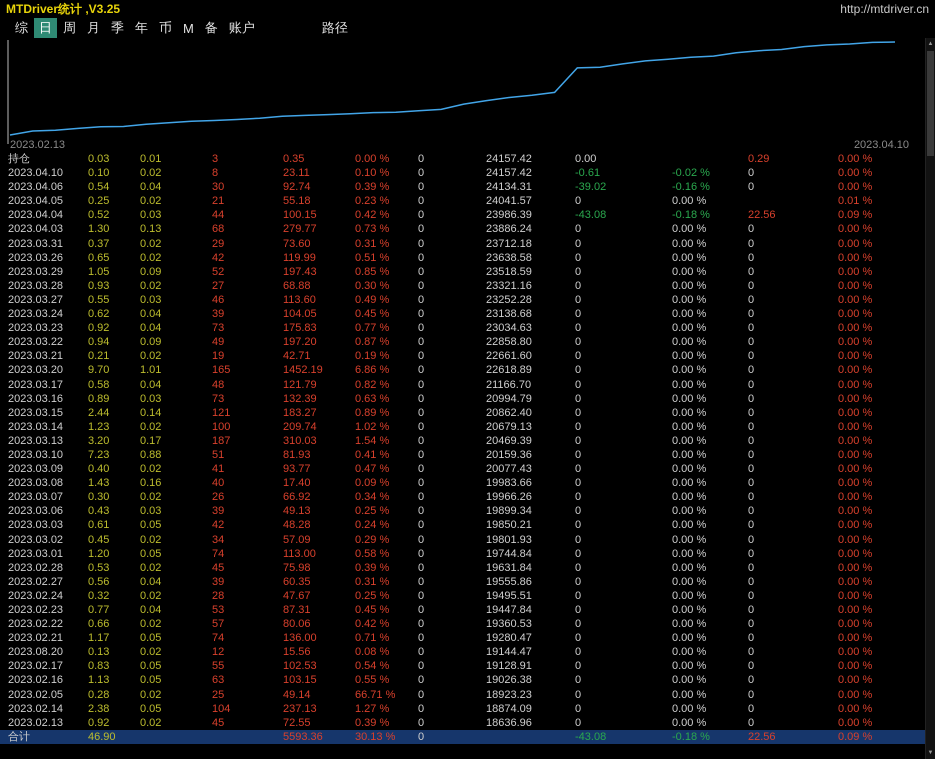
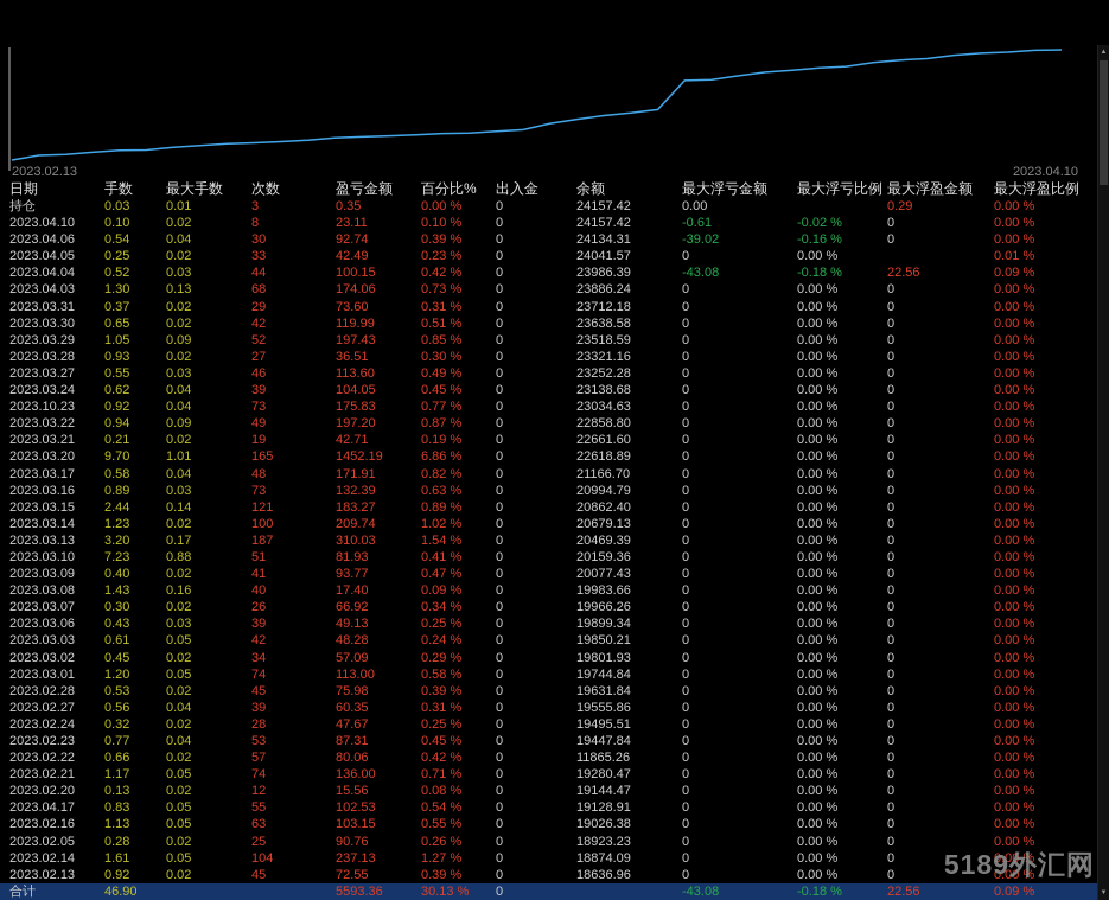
- MTDriver统计 ,V3.25
- http://mtdriver.cn
- 综
- 日
- 周
- 月
- 季
- 年
- 币
- M
- 备
- 账户
- 路径
  2023.02.13
  2023.04.10
+ 日期
+ 手数
+ 最大手数
+ 次数
+ 盈亏金额
+ 百分比%
+ 出入金
+ 余额
+ 最大浮亏金额
+ 最大浮亏比例
+ 最大浮盈金额
+ 最大浮盈比例
  持仓
  0.03
  0.01
  3
  0.35
  0.00 %
  0
  24157.42
  0.00
  0.29
  0.00 %
  2023.04.10
  0.10
  0.02
  8
  23.11
  0.10 %
  0
  24157.42
  -0.61
  -0.02 %
  0
  0.00 %
  2023.04.06
  0.54
  0.04
  30
  92.74
  0.39 %
  0
  24134.31
  -39.02
  -0.16 %
  0
  0.00 %
  2023.04.05
  0.25
  0.02
- 21
+ 33
- 55.18
+ 42.49
  0.23 %
  0
  24041.57
  0
  0.00 %
  0.01 %
  2023.04.04
  0.52
  0.03
  44
  100.15
  0.42 %
  0
  23986.39
  -43.08
  -0.18 %
  22.56
  0.09 %
  2023.04.03
  1.30
  0.13
  68
- 279.77
+ 174.06
  0.73 %
  0
  23886.24
  0
  0.00 %
  0
  0.00 %
  2023.03.31
  0.37
  0.02
  29
  73.60
  0.31 %
  0
  23712.18
  0
  0.00 %
  0
  0.00 %
- 2023.03.26
+ 2023.03.30
  0.65
  0.02
  42
  119.99
  0.51 %
  0
  23638.58
  0
  0.00 %
  0
  0.00 %
  2023.03.29
  1.05
  0.09
  52
  197.43
  0.85 %
  0
  23518.59
  0
  0.00 %
  0
  0.00 %
  2023.03.28
  0.93
  0.02
  27
- 68.88
+ 36.51
  0.30 %
  0
  23321.16
  0
  0.00 %
  0
  0.00 %
  2023.03.27
  0.55
  0.03
  46
  113.60
  0.49 %
  0
  23252.28
  0
  0.00 %
  0
  0.00 %
  2023.03.24
  0.62
  0.04
  39
  104.05
  0.45 %
  0
  23138.68
  0
  0.00 %
  0
  0.00 %
- 2023.03.23
+ 2023.10.23
  0.92
  0.04
  73
  175.83
  0.77 %
  0
  23034.63
  0
  0.00 %
  0
  0.00 %
  2023.03.22
  0.94
  0.09
  49
  197.20
  0.87 %
  0
  22858.80
  0
  0.00 %
  0
  0.00 %
  2023.03.21
  0.21
  0.02
  19
  42.71
  0.19 %
  0
  22661.60
  0
  0.00 %
  0
  0.00 %
  2023.03.20
  9.70
  1.01
  165
  1452.19
  6.86 %
  0
  22618.89
  0
  0.00 %
  0
  0.00 %
  2023.03.17
  0.58
  0.04
  48
- 121.79
+ 171.91
  0.82 %
  0
  21166.70
  0
  0.00 %
  0
  0.00 %
  2023.03.16
  0.89
  0.03
  73
  132.39
  0.63 %
  0
  20994.79
  0
  0.00 %
  0
  0.00 %
  2023.03.15
  2.44
  0.14
  121
  183.27
  0.89 %
  0
  20862.40
  0
  0.00 %
  0
  0.00 %
  2023.03.14
  1.23
  0.02
  100
  209.74
  1.02 %
  0
  20679.13
  0
  0.00 %
  0
  0.00 %
  2023.03.13
  3.20
  0.17
  187
  310.03
  1.54 %
  0
  20469.39
  0
  0.00 %
  0
  0.00 %
  2023.03.10
  7.23
  0.88
  51
  81.93
  0.41 %
  0
  20159.36
  0
  0.00 %
  0
  0.00 %
  2023.03.09
  0.40
  0.02
  41
  93.77
  0.47 %
  0
  20077.43
  0
  0.00 %
  0
  0.00 %
  2023.03.08
  1.43
  0.16
  40
  17.40
  0.09 %
  0
  19983.66
  0
  0.00 %
  0
  0.00 %
  2023.03.07
  0.30
  0.02
  26
  66.92
  0.34 %
  0
  19966.26
  0
  0.00 %
  0
  0.00 %
  2023.03.06
  0.43
  0.03
  39
  49.13
  0.25 %
  0
  19899.34
  0
  0.00 %
  0
  0.00 %
  2023.03.03
  0.61
  0.05
  42
  48.28
  0.24 %
  0
  19850.21
  0
  0.00 %
  0
  0.00 %
  2023.03.02
  0.45
  0.02
  34
  57.09
  0.29 %
  0
  19801.93
  0
  0.00 %
  0
  0.00 %
  2023.03.01
  1.20
  0.05
  74
  113.00
  0.58 %
  0
  19744.84
  0
  0.00 %
  0
  0.00 %
  2023.02.28
  0.53
  0.02
  45
  75.98
  0.39 %
  0
  19631.84
  0
  0.00 %
  0
  0.00 %
  2023.02.27
  0.56
  0.04
  39
  60.35
  0.31 %
  0
  19555.86
  0
  0.00 %
  0
  0.00 %
  2023.02.24
  0.32
  0.02
  28
  47.67
  0.25 %
  0
  19495.51
  0
  0.00 %
  0
  0.00 %
  2023.02.23
  0.77
  0.04
  53
  87.31
  0.45 %
  0
  19447.84
  0
  0.00 %
  0
  0.00 %
  2023.02.22
  0.66
  0.02
  57
  80.06
  0.42 %
  0
- 19360.53
+ 11865.26
  0
  0.00 %
  0
  0.00 %
  2023.02.21
  1.17
  0.05
  74
  136.00
  0.71 %
  0
  19280.47
  0
  0.00 %
  0
  0.00 %
- 2023.08.20
+ 2023.02.20
  0.13
  0.02
  12
  15.56
  0.08 %
  0
  19144.47
  0
  0.00 %
  0
  0.00 %
- 2023.02.17
+ 2023.04.17
  0.83
  0.05
  55
  102.53
  0.54 %
  0
  19128.91
  0
  0.00 %
  0
  0.00 %
  2023.02.16
  1.13
  0.05
  63
  103.15
  0.55 %
  0
  19026.38
  0
  0.00 %
  0
  0.00 %
  2023.02.05
  0.28
  0.02
  25
- 49.14
+ 90.76
- 66.71 %
+ 0.26 %
  0
  18923.23
  0
  0.00 %
  0
  0.00 %
  2023.02.14
- 2.38
+ 1.61
  0.05
  104
  237.13
  1.27 %
  0
  18874.09
  0
  0.00 %
  0
  0.00 %
  2023.02.13
  0.92
  0.02
  45
  72.55
  0.39 %
  0
  18636.96
  0
  0.00 %
  0
  0.00 %
  合计
  46.90
  5593.36
  30.13 %
  0
  -43.08
  -0.18 %
  22.56
  0.09 %
+ 5189外汇网
